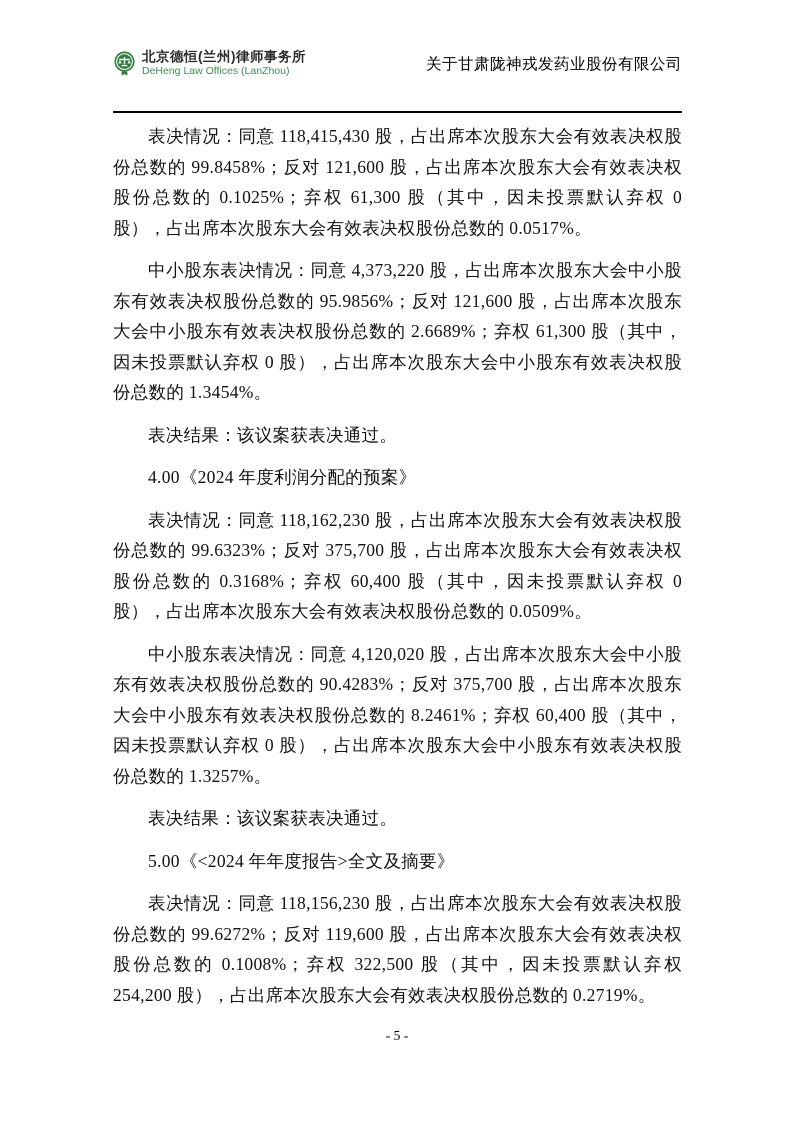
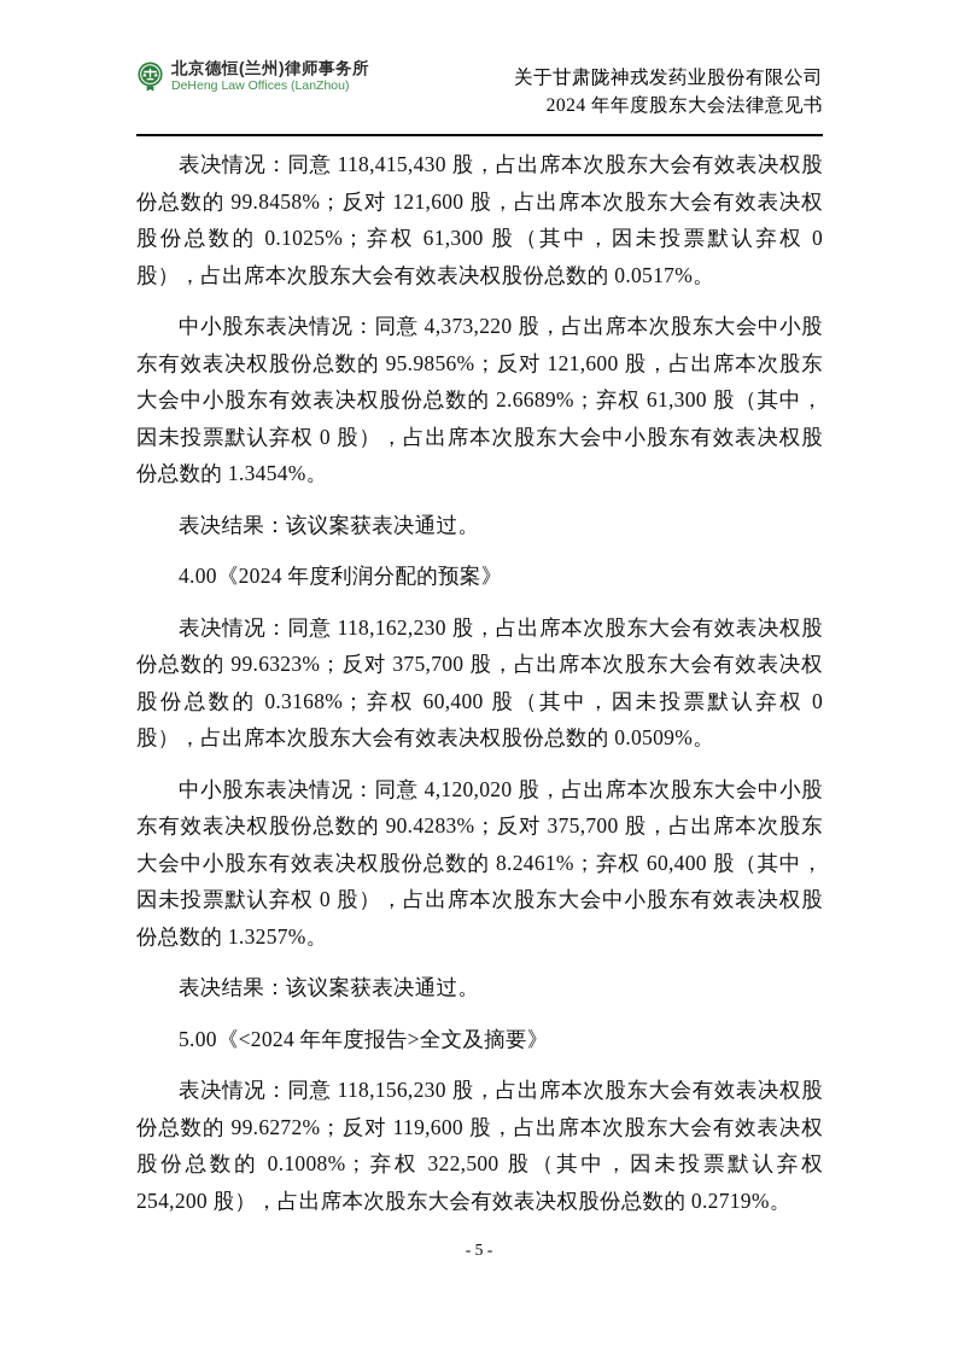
  北京德恒(兰州)律师事务所
  DeHeng Law Offices (LanZhou)
  关于甘肃陇神戎发药业股份有限公司
+ 2024 年年度股东大会法律意见书
  表决情况：同意 118,415,430 股，占出席本次股东大会有效表决权股份总数的 99.8458%；反对 121,600 股，占出席本次股东大会有效表决权股份总数的 0.1025%；弃权 61,300 股（其中，因未投票默认弃权 0 股），占出席本次股东大会有效表决权股份总数的 0.0517%。
  中小股东表决情况：同意 4,373,220 股，占出席本次股东大会中小股东有效表决权股份总数的 95.9856%；反对 121,600 股，占出席本次股东大会中小股东有效表决权股份总数的 2.6689%；弃权 61,300 股（其中，因未投票默认弃权 0 股），占出席本次股东大会中小股东有效表决权股份总数的 1.3454%。
  表决结果：该议案获表决通过。
  4.00《2024 年度利润分配的预案》
  表决情况：同意 118,162,230 股，占出席本次股东大会有效表决权股份总数的 99.6323%；反对 375,700 股，占出席本次股东大会有效表决权股份总数的 0.3168%；弃权 60,400 股（其中，因未投票默认弃权 0 股），占出席本次股东大会有效表决权股份总数的 0.0509%。
  中小股东表决情况：同意 4,120,020 股，占出席本次股东大会中小股东有效表决权股份总数的 90.4283%；反对 375,700 股，占出席本次股东大会中小股东有效表决权股份总数的 8.2461%；弃权 60,400 股（其中，因未投票默认弃权 0 股），占出席本次股东大会中小股东有效表决权股份总数的 1.3257%。
  表决结果：该议案获表决通过。
  5.00《<2024 年年度报告>全文及摘要》
  表决情况：同意 118,156,230 股，占出席本次股东大会有效表决权股份总数的 99.6272%；反对 119,600 股，占出席本次股东大会有效表决权股份总数的 0.1008%；弃权 322,500 股（其中，因未投票默认弃权 254,200 股），占出席本次股东大会有效表决权股份总数的 0.2719%。
  - 5 -
